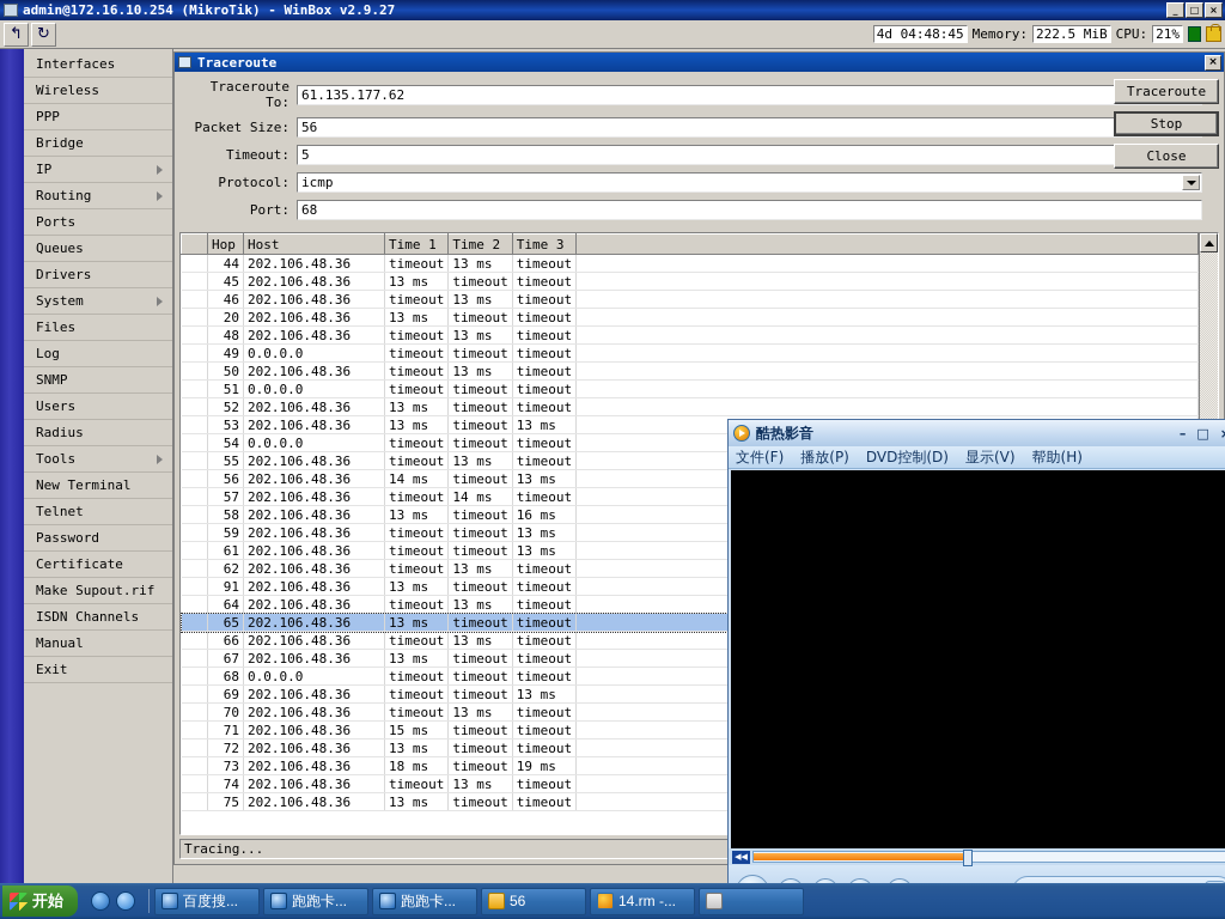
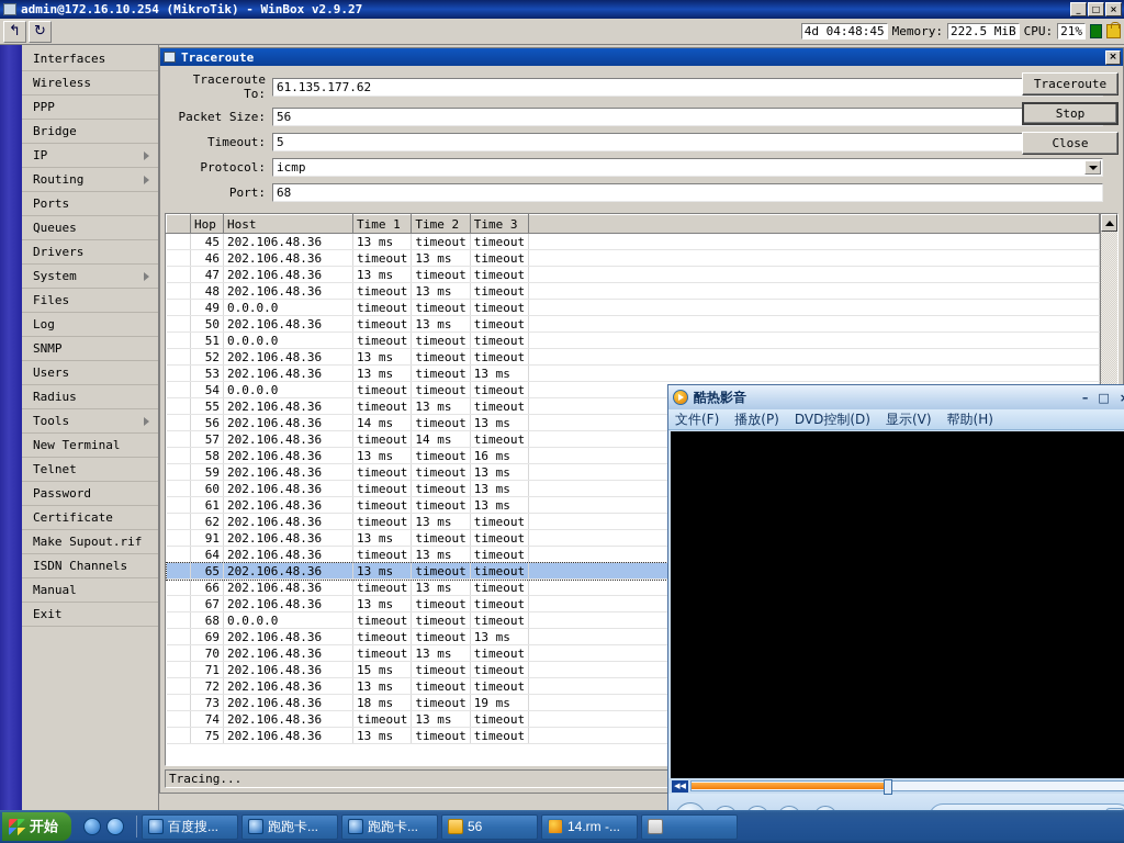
  admin@172.16.10.254 (MikroTik) - WinBox v2.9.27
  _
  □
  ×
  ↰
  ↻
  4d 04:48:45
  Memory:
  222.5 MiB
  CPU:
  21%
  Interfaces
  Wireless
  PPP
  Bridge
  IP
  Routing
  Ports
  Queues
  Drivers
  System
  Files
  Log
  SNMP
  Users
  Radius
  Tools
  New Terminal
  Telnet
  Password
  Certificate
  Make Supout.rif
  ISDN Channels
  Manual
  Exit
  Traceroute
  ×
  Traceroute To:
  61.135.177.62
  Packet Size:
  56
  Timeout:
  5
  Protocol:
  icmp
  Port:
  68
  Traceroute
  Stop
  Close
  	Hop	Host	Time 1	Time 2	Time 3
- 	44	202.106.48.36	timeout	13 ms	timeout
  	45	202.106.48.36	13 ms	timeout	timeout
  	46	202.106.48.36	timeout	13 ms	timeout
- 	20	202.106.48.36	13 ms	timeout	timeout
+ 	47	202.106.48.36	13 ms	timeout	timeout
  	48	202.106.48.36	timeout	13 ms	timeout
  	49	0.0.0.0	timeout	timeout	timeout
  	50	202.106.48.36	timeout	13 ms	timeout
  	51	0.0.0.0	timeout	timeout	timeout
  	52	202.106.48.36	13 ms	timeout	timeout
  	53	202.106.48.36	13 ms	timeout	13 ms
  	54	0.0.0.0	timeout	timeout	timeout
  	55	202.106.48.36	timeout	13 ms	timeout
  	56	202.106.48.36	14 ms	timeout	13 ms
  	57	202.106.48.36	timeout	14 ms	timeout
  	58	202.106.48.36	13 ms	timeout	16 ms
  	59	202.106.48.36	timeout	timeout	13 ms
+ 	60	202.106.48.36	timeout	timeout	13 ms
  	61	202.106.48.36	timeout	timeout	13 ms
  	62	202.106.48.36	timeout	13 ms	timeout
  	91	202.106.48.36	13 ms	timeout	timeout
  	64	202.106.48.36	timeout	13 ms	timeout
  	65	202.106.48.36	13 ms	timeout	timeout
  	66	202.106.48.36	timeout	13 ms	timeout
  	67	202.106.48.36	13 ms	timeout	timeout
  	68	0.0.0.0	timeout	timeout	timeout
  	69	202.106.48.36	timeout	timeout	13 ms
  	70	202.106.48.36	timeout	13 ms	timeout
  	71	202.106.48.36	15 ms	timeout	timeout
  	72	202.106.48.36	13 ms	timeout	timeout
  	73	202.106.48.36	18 ms	timeout	19 ms
  	74	202.106.48.36	timeout	13 ms	timeout
  	75	202.106.48.36	13 ms	timeout	timeout
  Tracing...
  酷热影音
  –
  □
  文件(F)
  播放(P)
  DVD控制(D)
  显示(V)
  帮助(H)
  ◀◀
  开始
  百度搜...
  跑跑卡...
  跑跑卡...
  56
  14.rm -...
